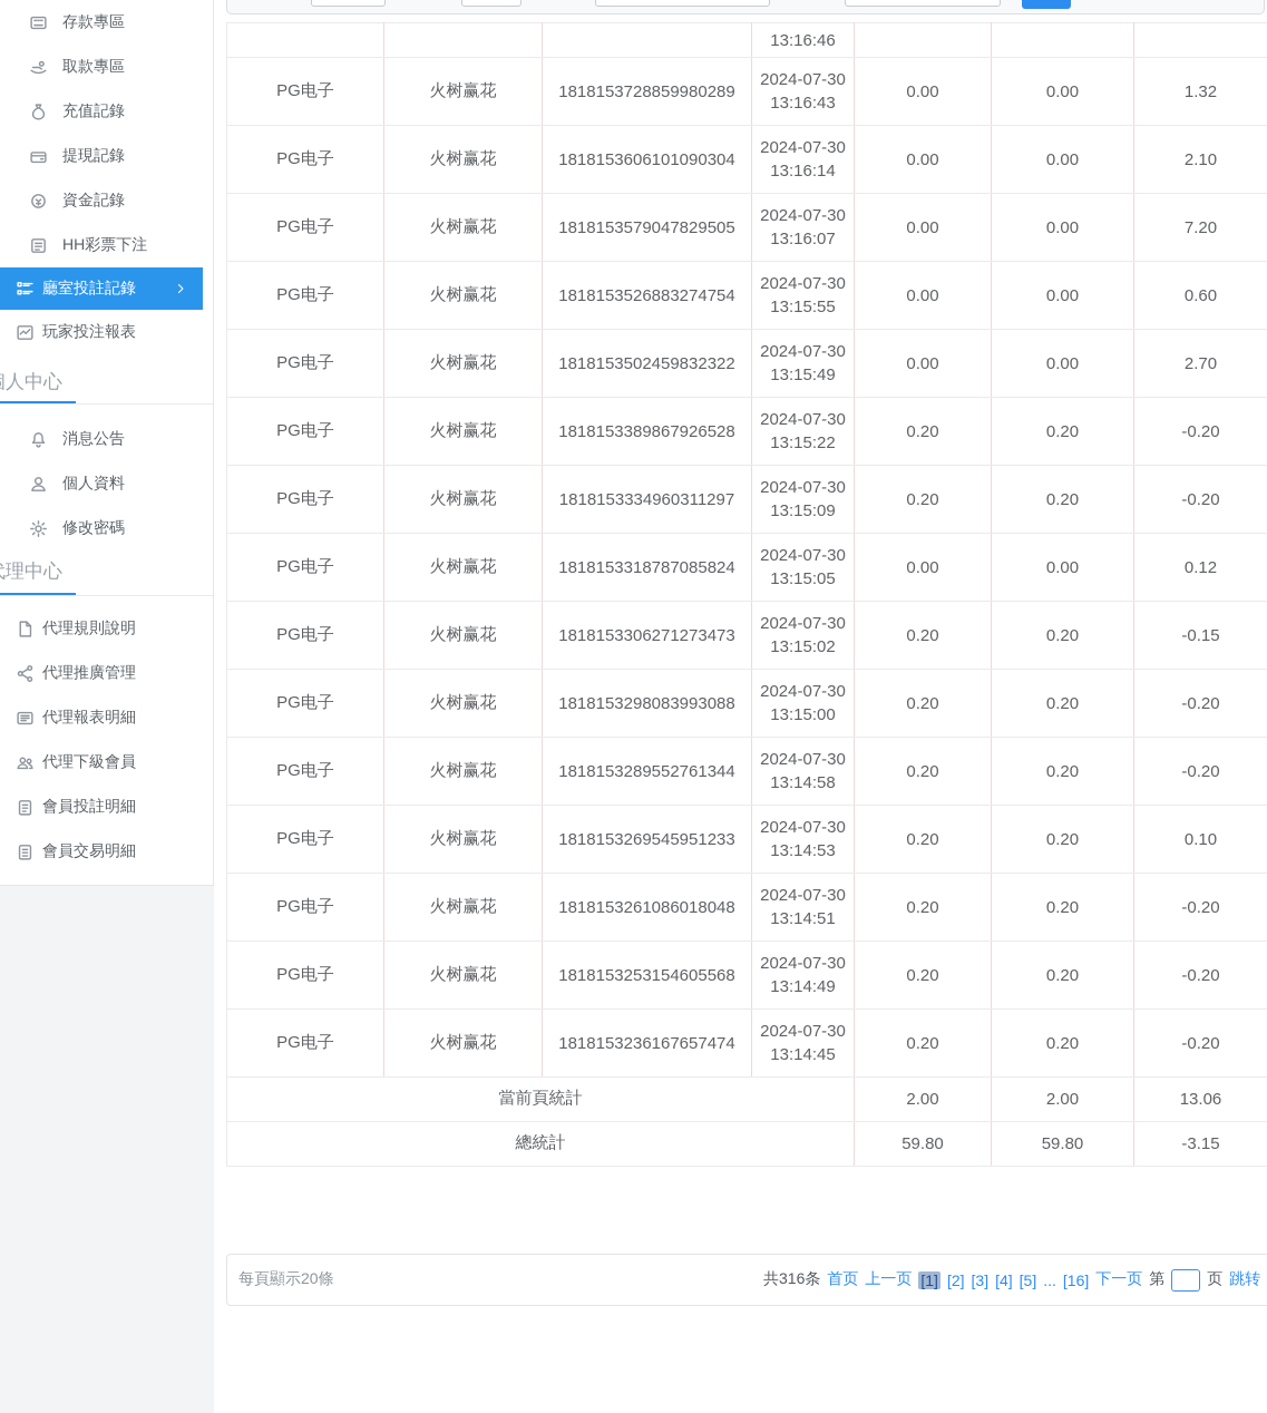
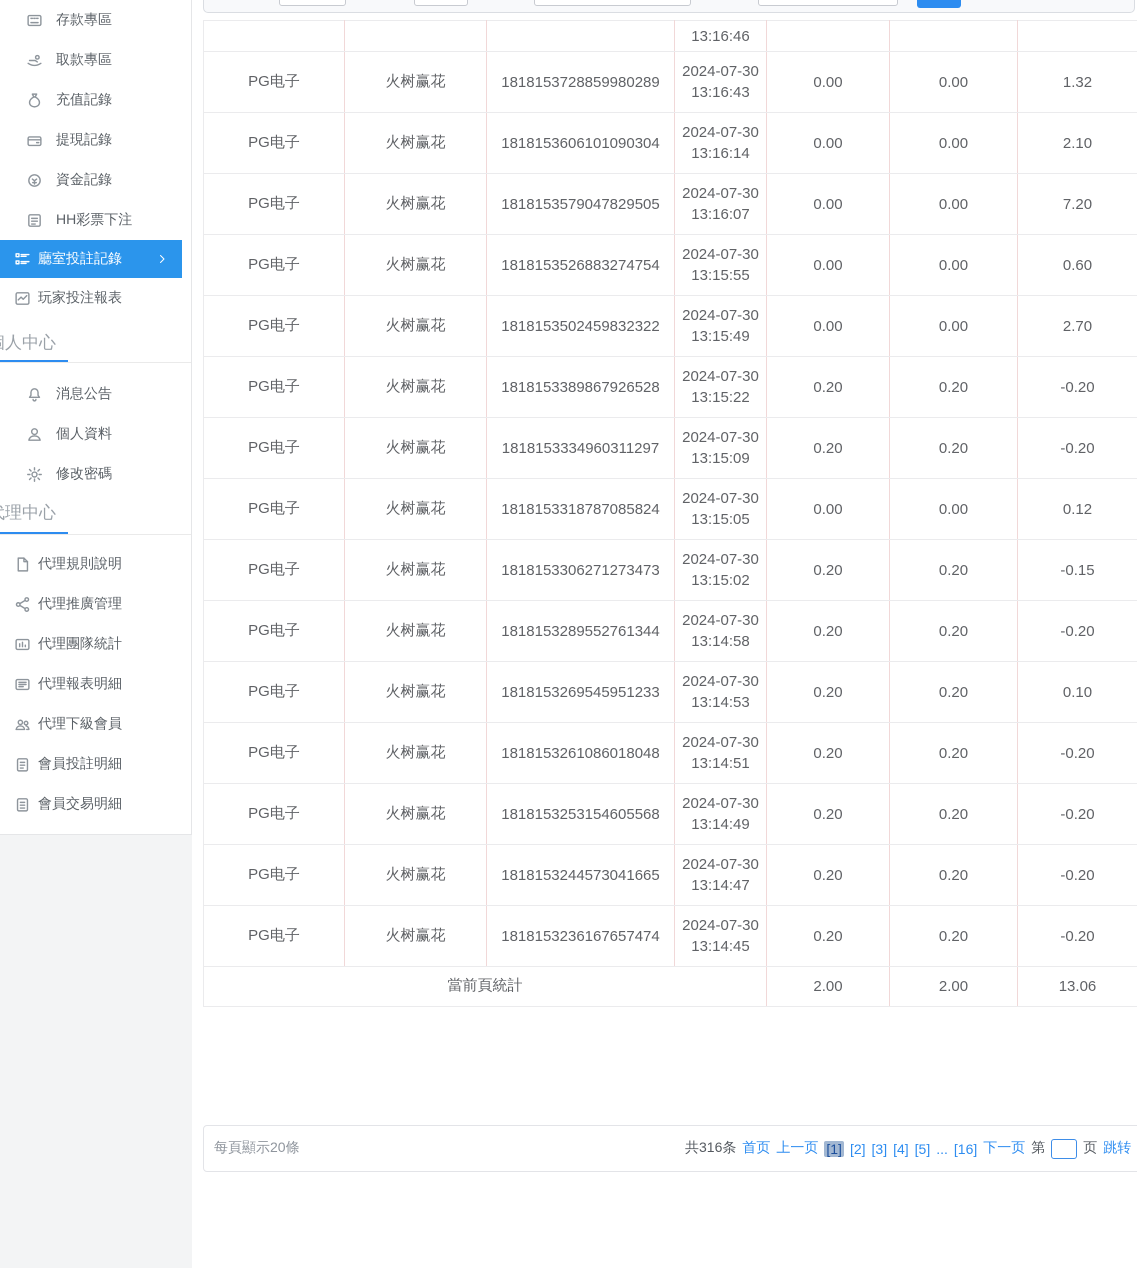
  存款專區
  取款專區
  充值記錄
  提現記錄
  資金記錄
  HH彩票下注
  廳室投註記錄
  玩家投注報表
  人中心
  消息公告
  個人資料
  修改密碼
  理中心
  代理規則說明
  代理推廣管理
+ 代理團隊統計
  代理報表明細
  代理下級會員
  會員投註明細
  會員交易明細
  			13:16:46
  PG电子	火树赢花	1818153728859980289	2024-07-30 13:16:43	0.00	0.00	1.32
  PG电子	火树赢花	1818153606101090304	2024-07-30 13:16:14	0.00	0.00	2.10
  PG电子	火树赢花	1818153579047829505	2024-07-30 13:16:07	0.00	0.00	7.20
  PG电子	火树赢花	1818153526883274754	2024-07-30 13:15:55	0.00	0.00	0.60
  PG电子	火树赢花	1818153502459832322	2024-07-30 13:15:49	0.00	0.00	2.70
  PG电子	火树赢花	1818153389867926528	2024-07-30 13:15:22	0.20	0.20	-0.20
  PG电子	火树赢花	1818153334960311297	2024-07-30 13:15:09	0.20	0.20	-0.20
  PG电子	火树赢花	1818153318787085824	2024-07-30 13:15:05	0.00	0.00	0.12
  PG电子	火树赢花	1818153306271273473	2024-07-30 13:15:02	0.20	0.20	-0.15
- PG电子	火树赢花	1818153298083993088	2024-07-30 13:15:00	0.20	0.20	-0.20
  PG电子	火树赢花	1818153289552761344	2024-07-30 13:14:58	0.20	0.20	-0.20
  PG电子	火树赢花	1818153269545951233	2024-07-30 13:14:53	0.20	0.20	0.10
  PG电子	火树赢花	1818153261086018048	2024-07-30 13:14:51	0.20	0.20	-0.20
  PG电子	火树赢花	1818153253154605568	2024-07-30 13:14:49	0.20	0.20	-0.20
+ PG电子	火树赢花	1818153244573041665	2024-07-30 13:14:47	0.20	0.20	-0.20
  PG电子	火树赢花	1818153236167657474	2024-07-30 13:14:45	0.20	0.20	-0.20
  當前頁統計	2.00	2.00	13.06
- 總統計	59.80	59.80	-3.15
  每頁顯示20條
  共316条
  首页
  上一页
  [1]
  [2]
  [3]
  [4]
  [5]
  ...
  [16]
  下一页
  第
  页
  跳转
